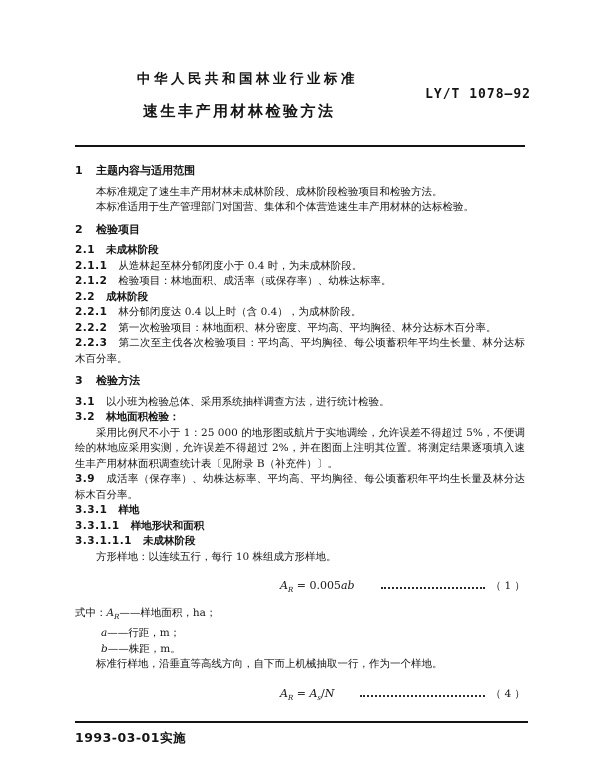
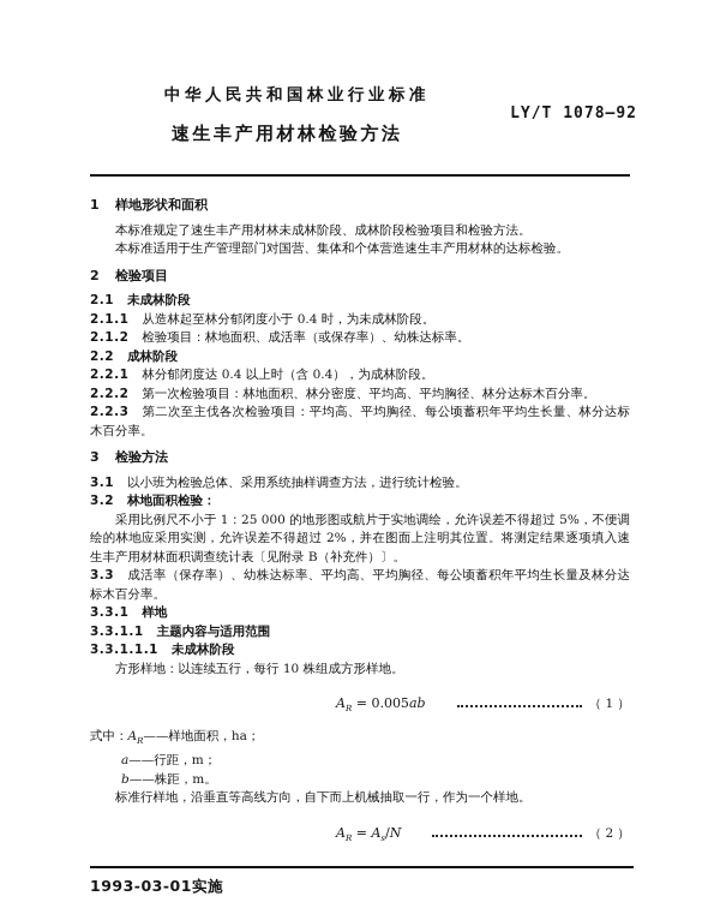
  中华人民共和国林业行业标准
  LY/T 1078—92
  速生丰产用材林检验方法
- 1 主题内容与适用范围
+ 1 样地形状和面积
  本标准规定了速生丰产用材林未成林阶段、成林阶段检验项目和检验方法。
  本标准适用于生产管理部门对国营、集体和个体营造速生丰产用材林的达标检验。
  2 检验项目
  2.1 未成林阶段
  2.1.1 从造林起至林分郁闭度小于 0.4 时，为未成林阶段。
  2.1.2 检验项目：林地面积、成活率（或保存率）、幼株达标率。
  2.2 成林阶段
  2.2.1 林分郁闭度达 0.4 以上时（含 0.4），为成林阶段。
  2.2.2 第一次检验项目：林地面积、林分密度、平均高、平均胸径、林分达标木百分率。
  2.2.3 第二次至主伐各次检验项目：平均高、平均胸径、每公顷蓄积年平均生长量、林分达标木百分率。
  3 检验方法
  3.1 以小班为检验总体、采用系统抽样调查方法，进行统计检验。
  3.2 林地面积检验：
  采用比例尺不小于 1：25 000 的地形图或航片于实地调绘，允许误差不得超过 5%，不便调绘的林地应采用实测，允许误差不得超过 2%，并在图面上注明其位置。将测定结果逐项填入速生丰产用材林面积调查统计表〔见附录 B（补充件）〕。
- 3.9 成活率（保存率）、幼株达标率、平均高、平均胸径、每公顷蓄积年平均生长量及林分达标木百分率。
+ 3.3 成活率（保存率）、幼株达标率、平均高、平均胸径、每公顷蓄积年平均生长量及林分达标木百分率。
  3.3.1 样地
- 3.3.1.1 样地形状和面积
+ 3.3.1.1 主题内容与适用范围
  3.3.1.1.1 未成林阶段
  方形样地：以连续五行，每行 10 株组成方形样地。
  AR = 0.005ab
  （ 1 ）
  式中：AR——样地面积，ha；
  a——行距，m；
  b——株距，m。
  标准行样地，沿垂直等高线方向，自下而上机械抽取一行，作为一个样地。
  AR = As/N
- （ 4 ）
+ （ 2 ）
  1993-03-01实施
